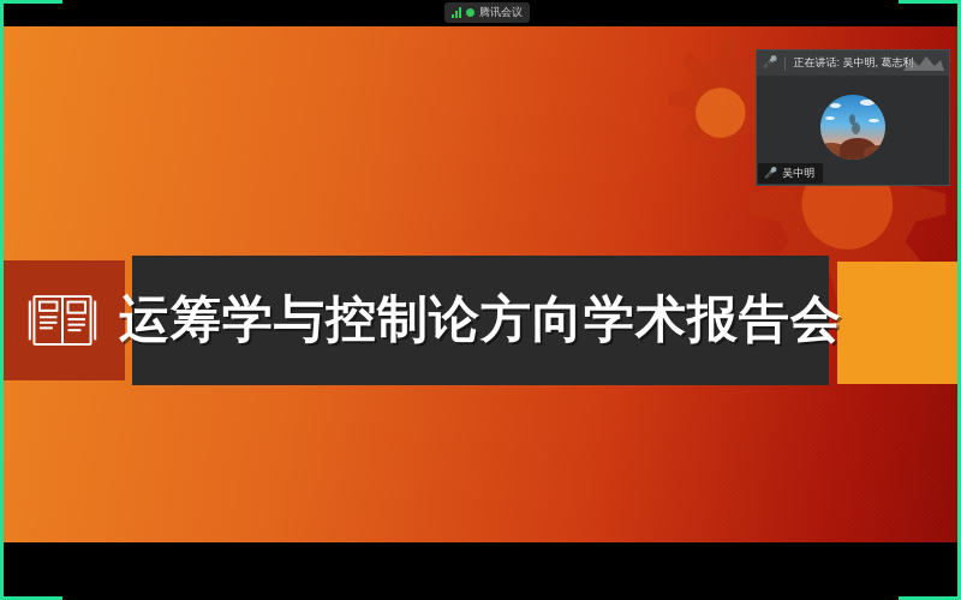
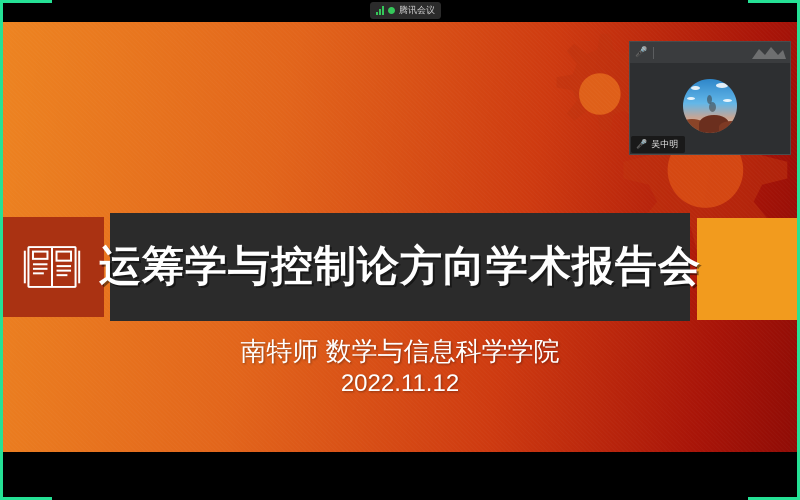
  运筹学与控制论方向学术报告会
+ 南特师 数学与信息科学学院
+ 2022.11.12
  🎤
- 正在讲话: 吴中明, 葛志利
  🎤
  吴中明
  腾讯会议
